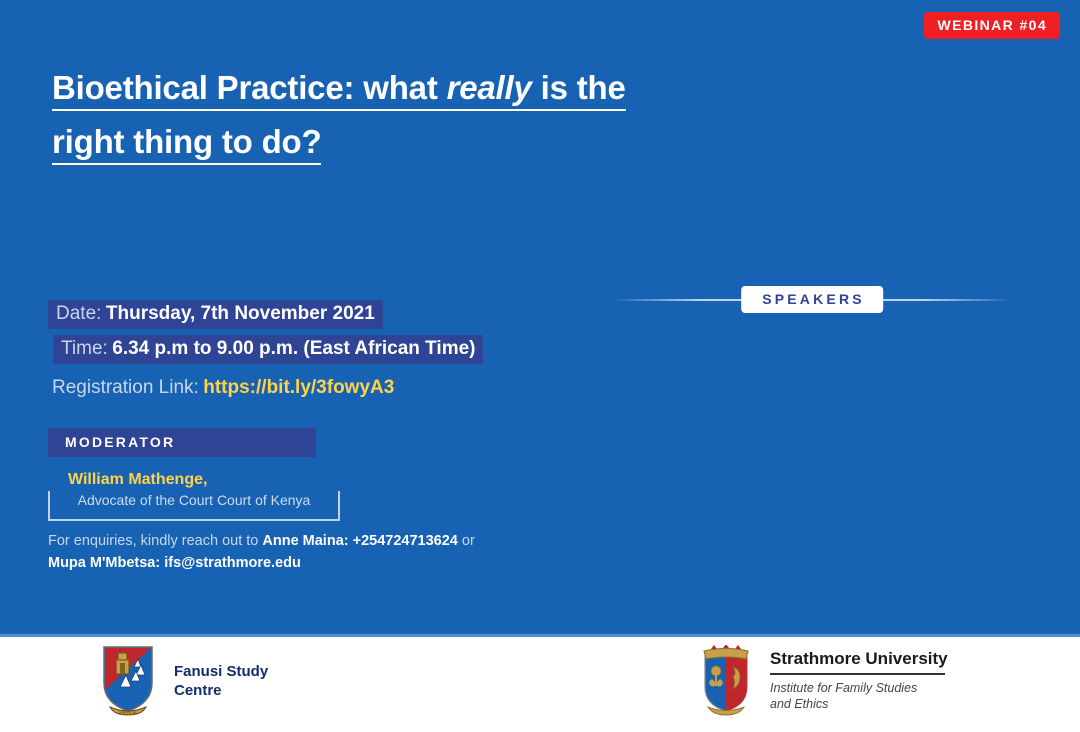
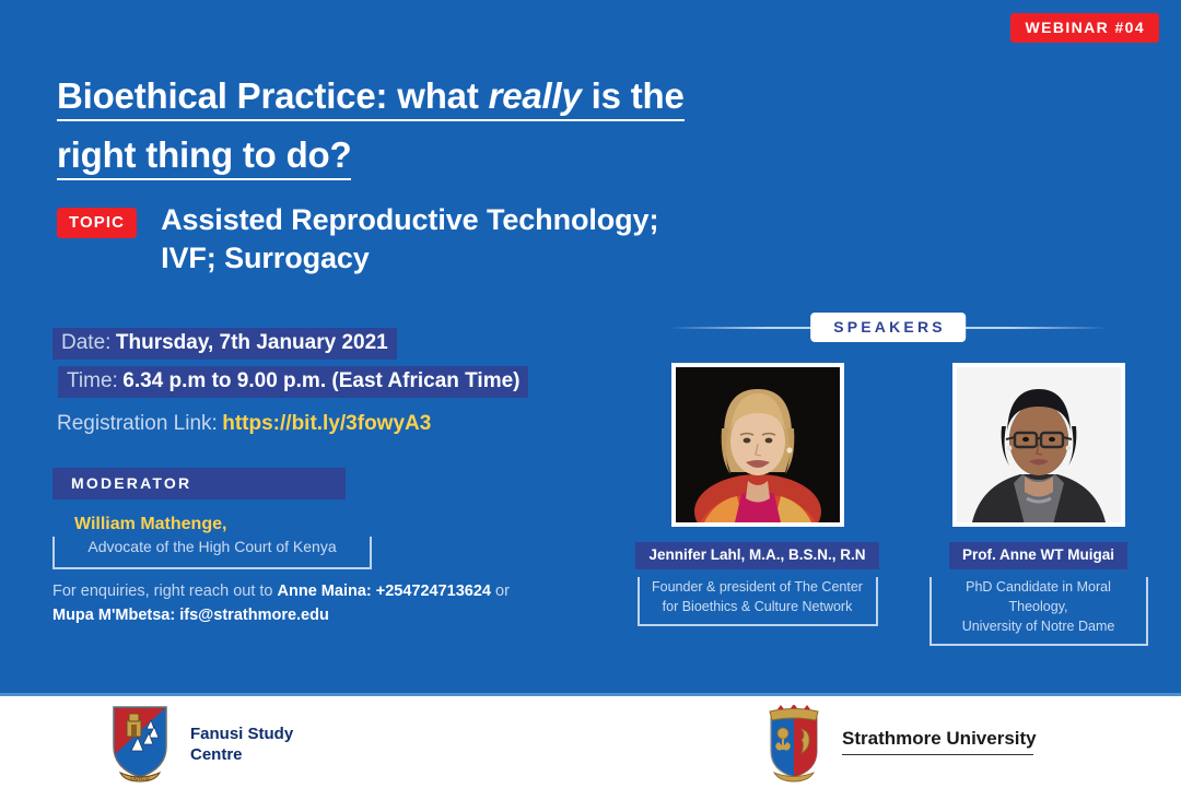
  WEBINAR #04
  Bioethical Practice: what really is the
  right thing to do?
+ TOPIC
+ Assisted Reproductive Technology;
+ IVF; Surrogacy
- Date: Thursday, 7th November 2021
+ Date: Thursday, 7th January 2021
  Time: 6.34 p.m to 9.00 p.m. (East African Time)
  Registration Link: https://bit.ly/3fowyA3
  MODERATOR
  William Mathenge,
- Advocate of the Court Court of Kenya
+ Advocate of the High Court of Kenya
- For enquiries, kindly reach out to Anne Maina: +254724713624 or
+ For enquiries, right reach out to Anne Maina: +254724713624 or
  Mupa M'Mbetsa: ifs@strathmore.edu
  SPEAKERS
+ Jennifer Lahl, M.A., B.S.N., R.N
+ Founder & president of The Center
+ for Bioethics & Culture Network
+ Prof. Anne WT Muigai
+ PhD Candidate in Moral Theology,
+ University of Notre Dame
  Fanusi Study
  Centre
  Strathmore University
- Institute for Family Studies
- and Ethics
